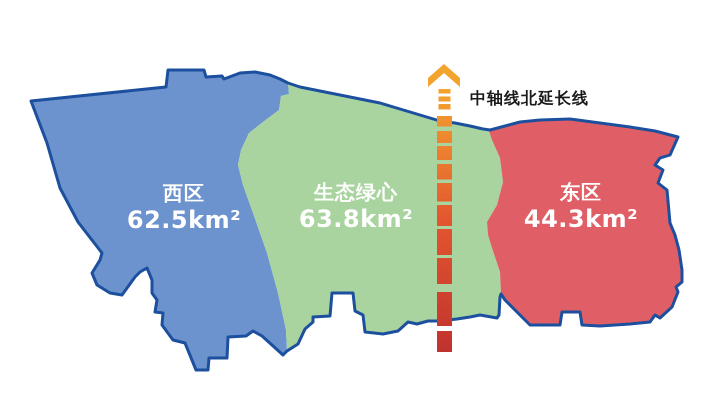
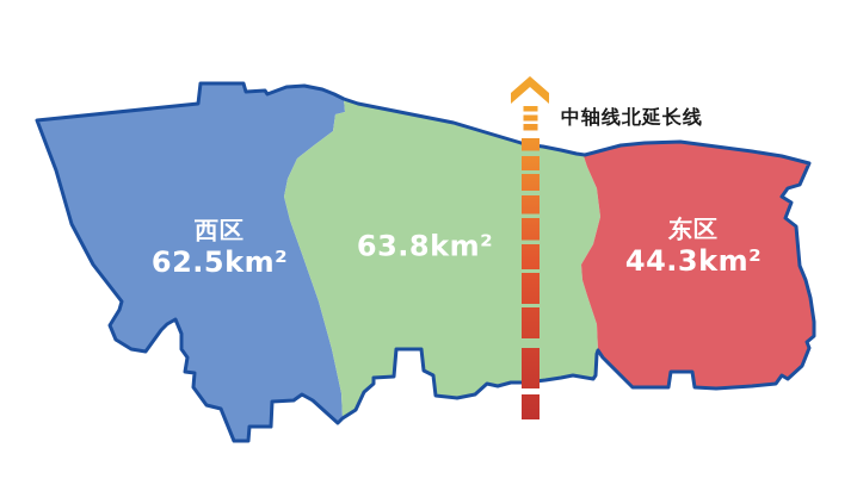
  西区
  62.5km²
- 生态绿心
  63.8km²
  东区
  44.3km²
  中轴线北延长线
